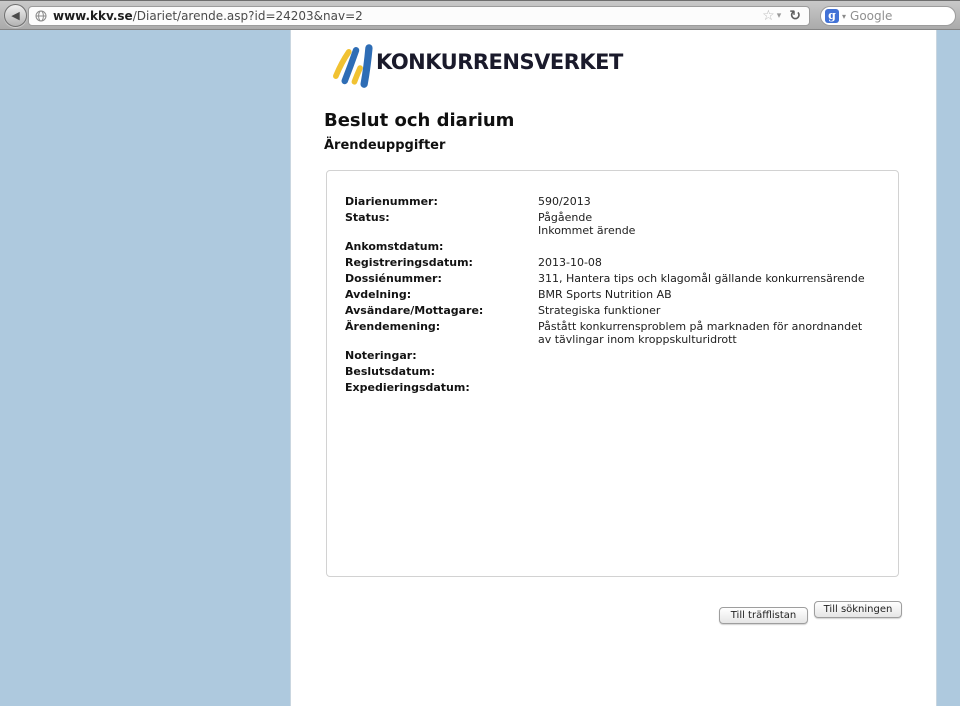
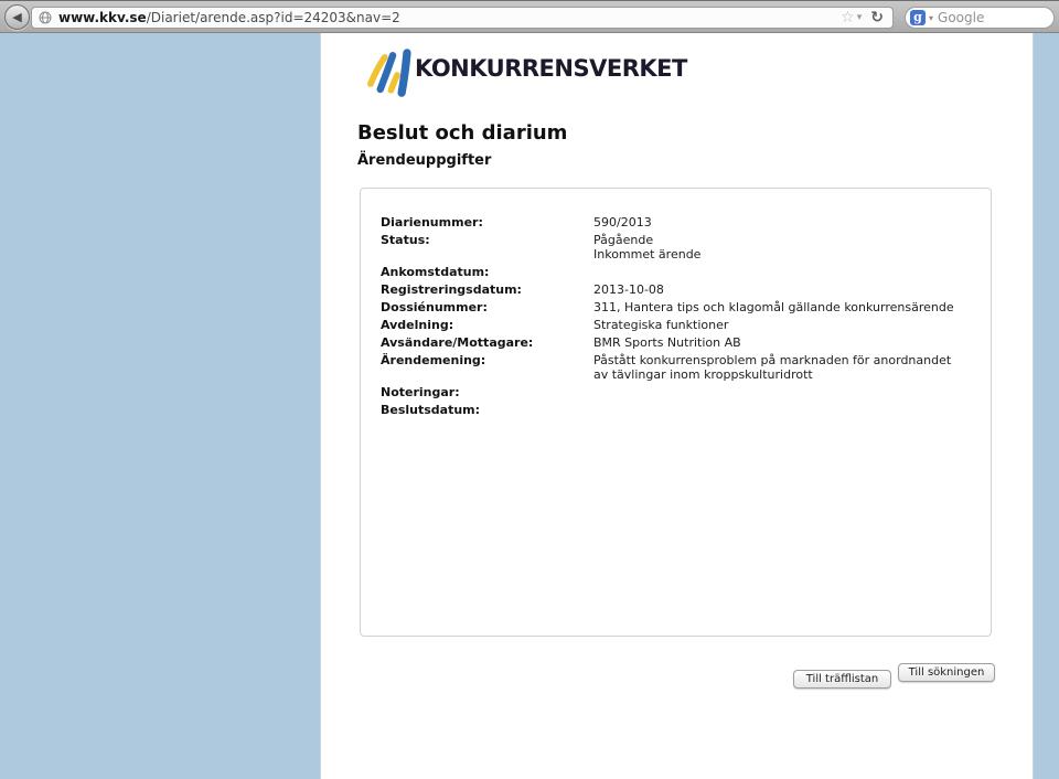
  ◀
  www.kkv.se/Diariet/arende.asp?id=24203&nav=2
  ☆
  ▾
  ↻
  g
  ▾
  Google
  KONKURRENSVERKET
  Beslut och diarium
  Ärendeuppgifter
  Diarienummer:
  590/2013
  Status:
  Pågående
  Inkommet ärende
  Ankomstdatum:
  Registreringsdatum:
  2013-10-08
  Dossiénummer:
  311, Hantera tips och klagomål gällande konkurrensärende
  Avdelning:
- BMR Sports Nutrition AB
+ Strategiska funktioner
  Avsändare/Mottagare:
- Strategiska funktioner
+ BMR Sports Nutrition AB
  Ärendemening:
  Påstått konkurrensproblem på marknaden för anordnandet av tävlingar inom kroppskulturidrott
  Noteringar:
  Beslutsdatum:
- Expedieringsdatum:
  Till träfflistan
  Till sökningen
